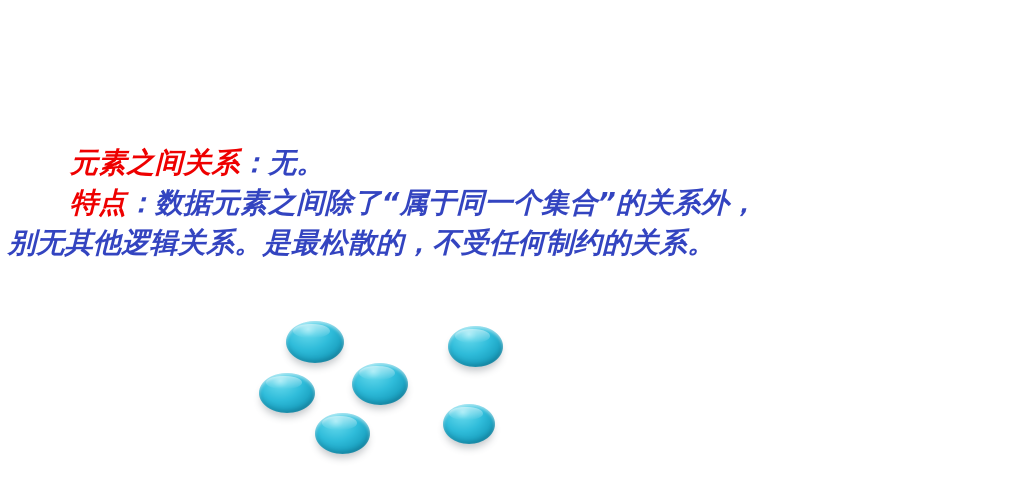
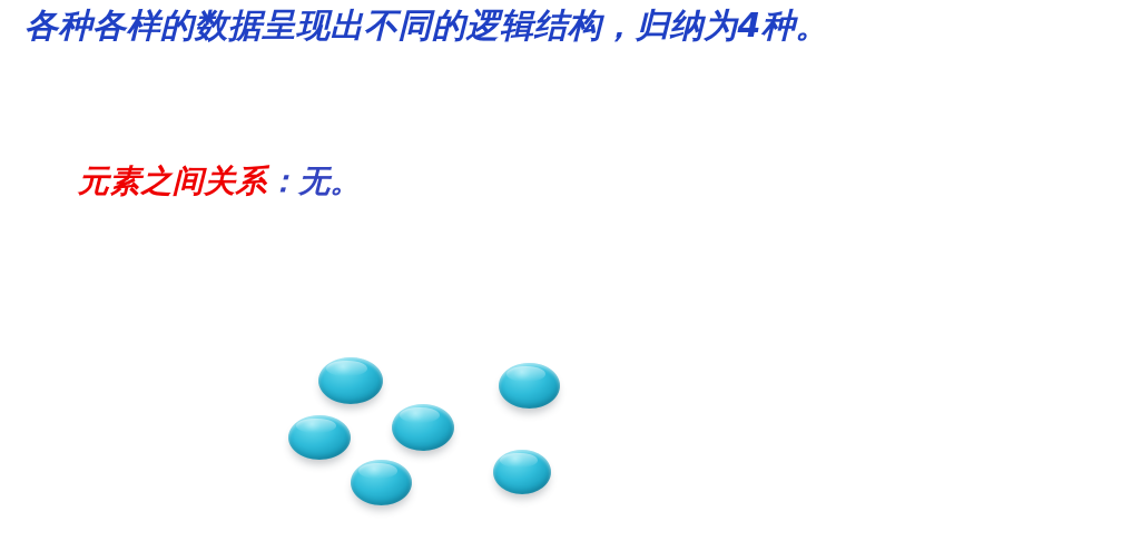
+ 各种各样的数据呈现出不同的逻辑结构，归纳为4种。
  元素之间关系：无。
- 特点：数据元素之间除了“属于同一个集合”的关系外，
- 别无其他逻辑关系。是最松散的，不受任何制约的关系。
